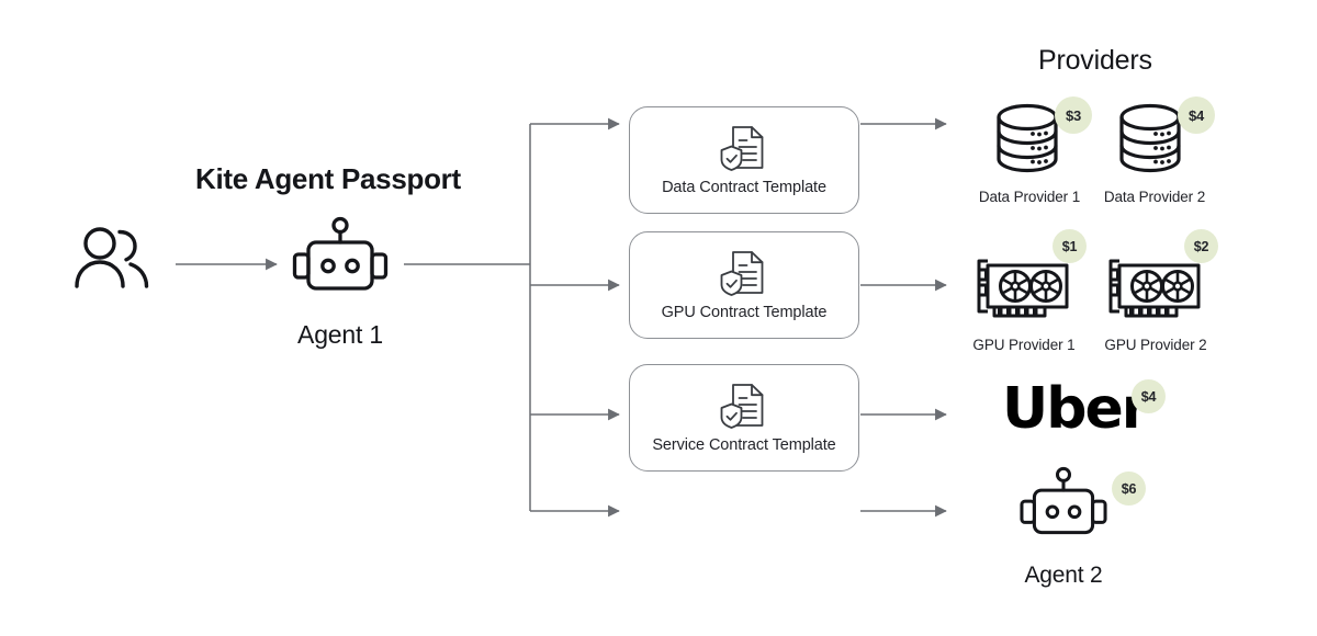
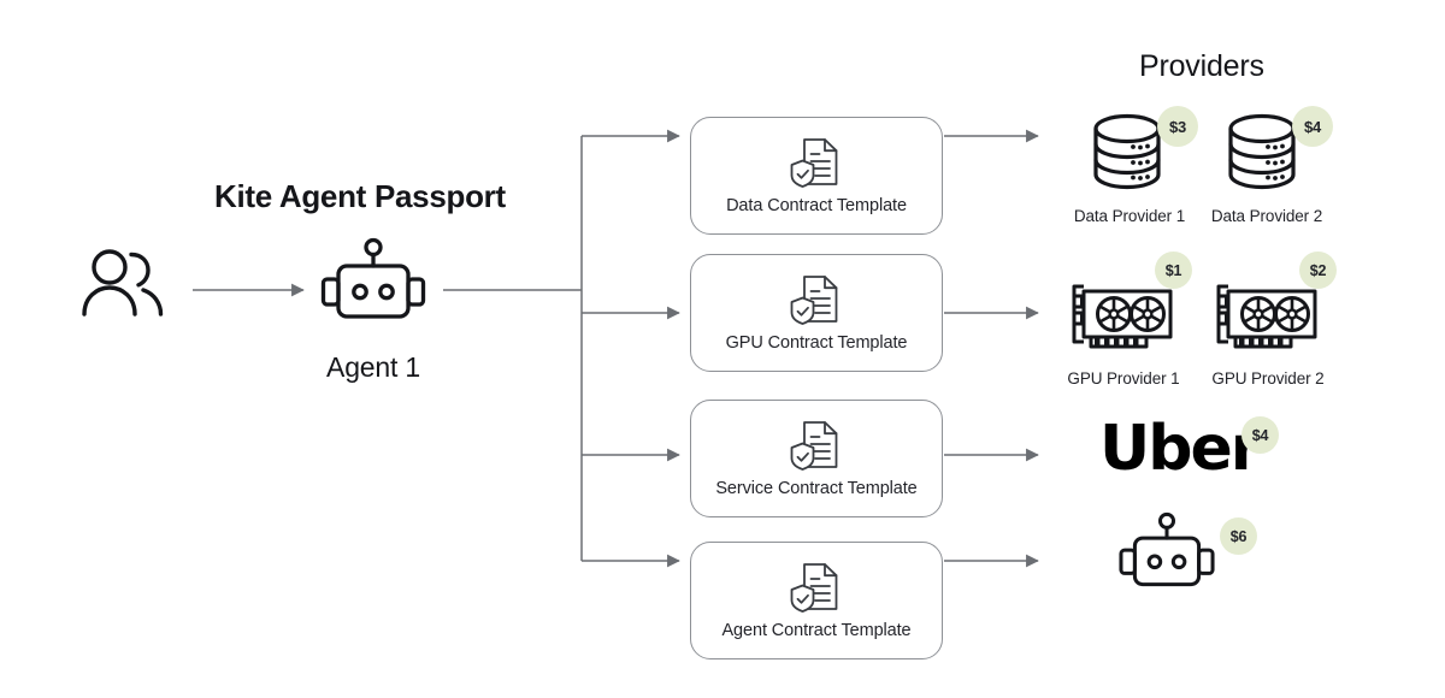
  Kite Agent Passport
  Providers
  Agent 1
  Data Contract Template
  GPU Contract Template
  Service Contract Template
+ Agent Contract Template
  $3
  Data Provider 1
  $4
  Data Provider 2
  $1
  GPU Provider 1
  $2
  GPU Provider 2
  Uber
  $4
  $6
- Agent 2
